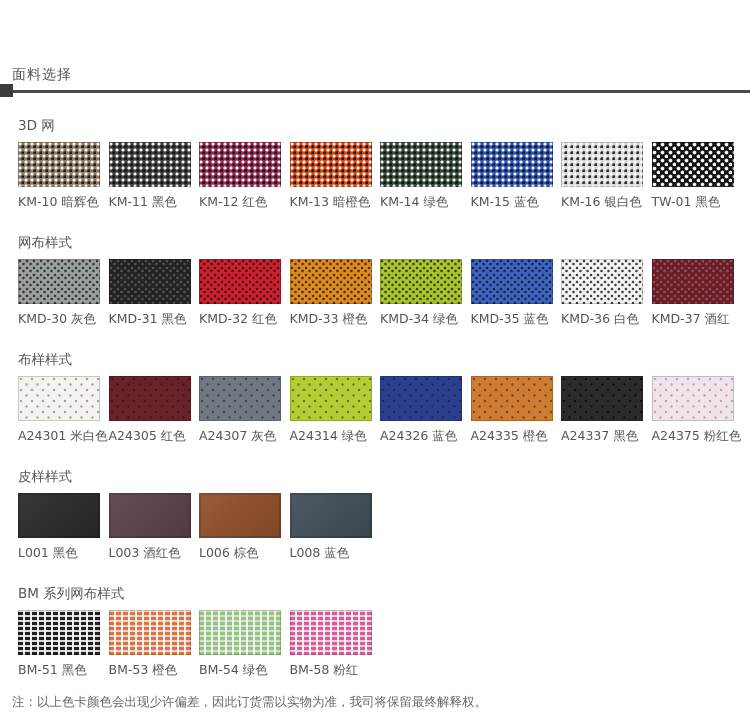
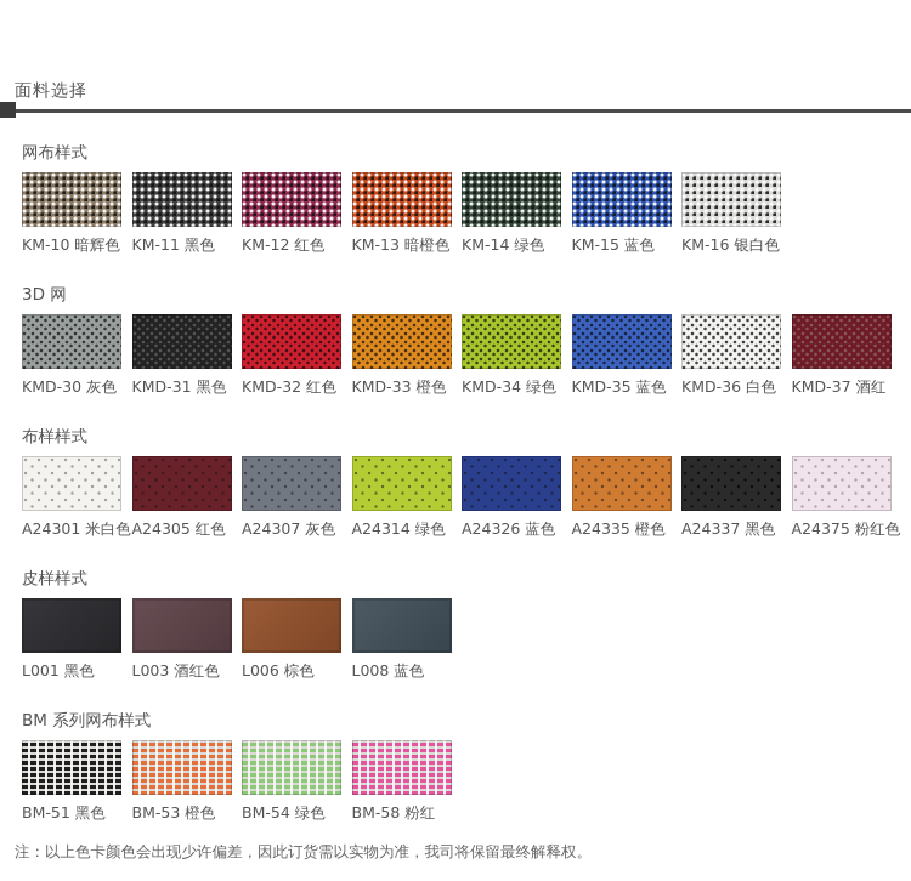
  面料选择
- 3D 网
+ 网布样式
  KM-10 暗辉色
  KM-11 黑色
  KM-12 红色
  KM-13 暗橙色
  KM-14 绿色
  KM-15 蓝色
  KM-16 银白色
- TW-01 黑色
- 网布样式
+ 3D 网
  KMD-30 灰色
  KMD-31 黑色
  KMD-32 红色
  KMD-33 橙色
  KMD-34 绿色
  KMD-35 蓝色
  KMD-36 白色
  KMD-37 酒红
  布样样式
  A24301 米白色
  A24305 红色
  A24307 灰色
  A24314 绿色
  A24326 蓝色
  A24335 橙色
  A24337 黑色
  A24375 粉红色
  皮样样式
  L001 黑色
  L003 酒红色
  L006 棕色
  L008 蓝色
  BM 系列网布样式
  BM-51 黑色
  BM-53 橙色
  BM-54 绿色
  BM-58 粉红
  注：以上色卡颜色会出现少许偏差，因此订货需以实物为准，我司将保留最终解释权。
